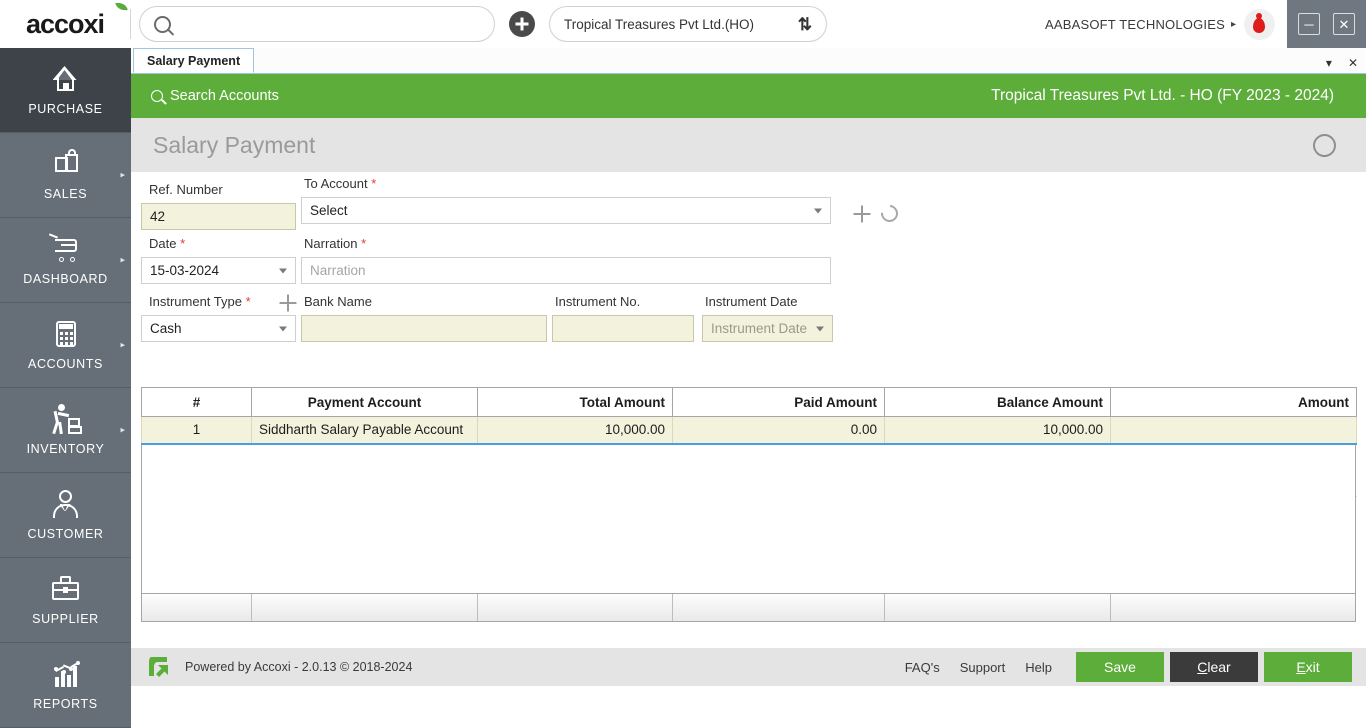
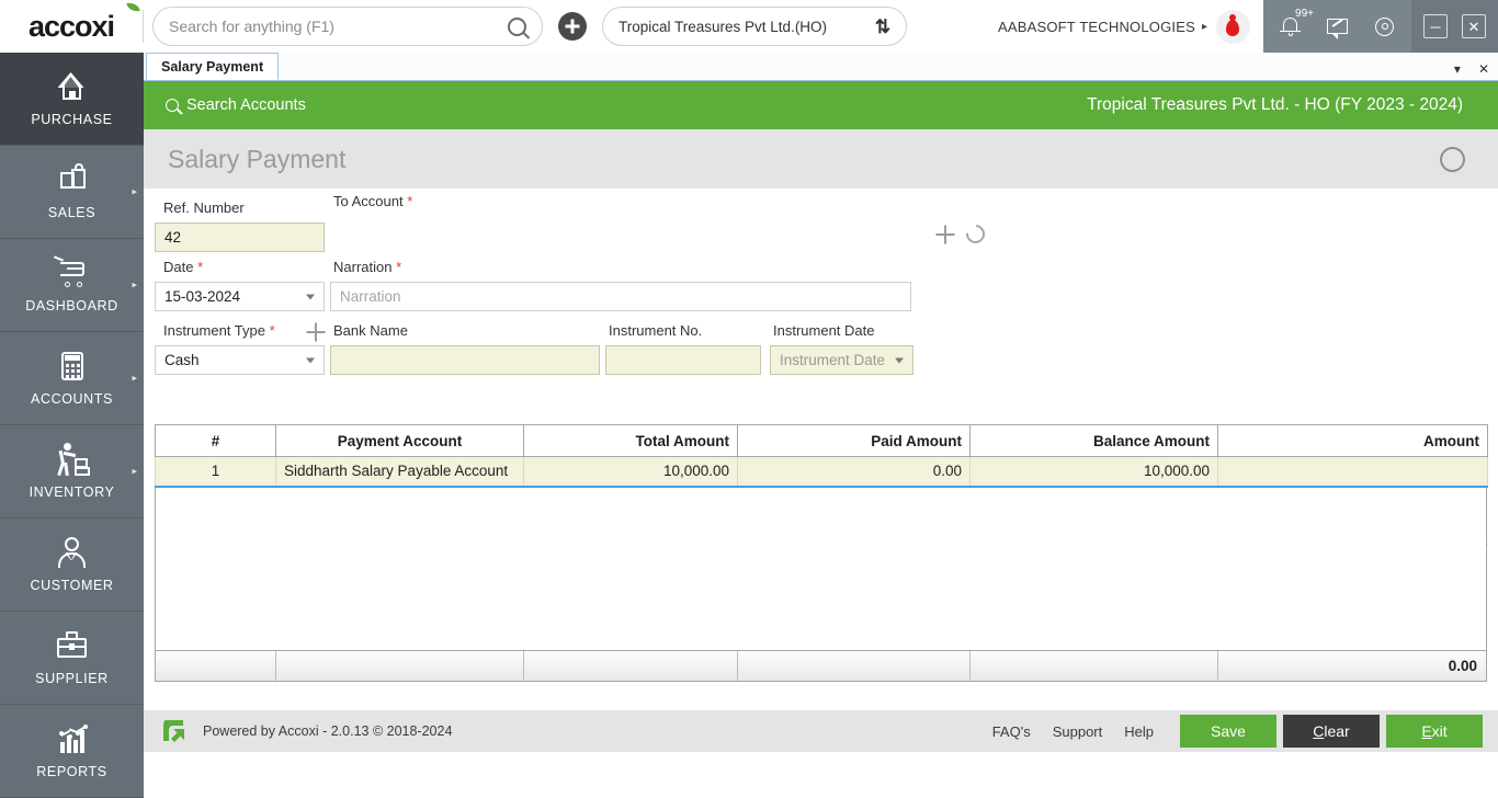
  accoxi
+ Search for anything (F1)
  Tropical Treasures Pvt Ltd.(HO)
  ⇅
  AABASOFT TECHNOLOGIES
  ▸
+ 99+
  ─
  ✕
  PURCHASE
  SALES
  ▸
  DASHBOARD
  ▸
  ACCOUNTS
  ▸
  INVENTORY
  ▸
  CUSTOMER
  SUPPLIER
  REPORTS
  Salary Payment
  ▾
  ✕
  Search Accounts
  Tropical Treasures Pvt Ltd. - HO (FY 2023 - 2024)
  Salary Payment
  Ref. Number
  42
  To Account *
- Select
  Date *
  15-03-2024
  Narration *
  Narration
  Instrument Type *
  Cash
  Bank Name
  Instrument No.
  Instrument Date
  Instrument Date
  #	Payment Account	Total Amount	Paid Amount	Balance Amount	Amount
  1	Siddharth Salary Payable Account	10,000.00	0.00	10,000.00
+ 0.00
  Powered by Accoxi - 2.0.13 © 2018-2024
  FAQ's
  Support
  Help
  Save
  Clear
  Exit
